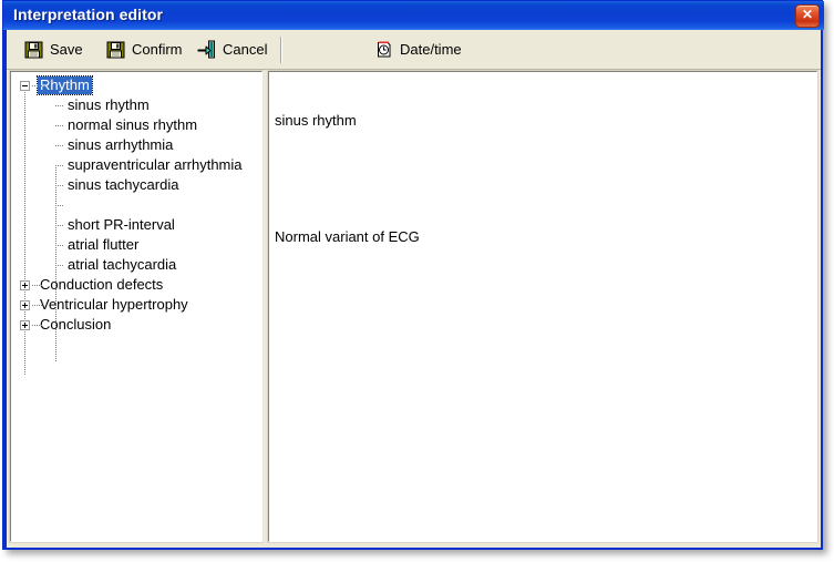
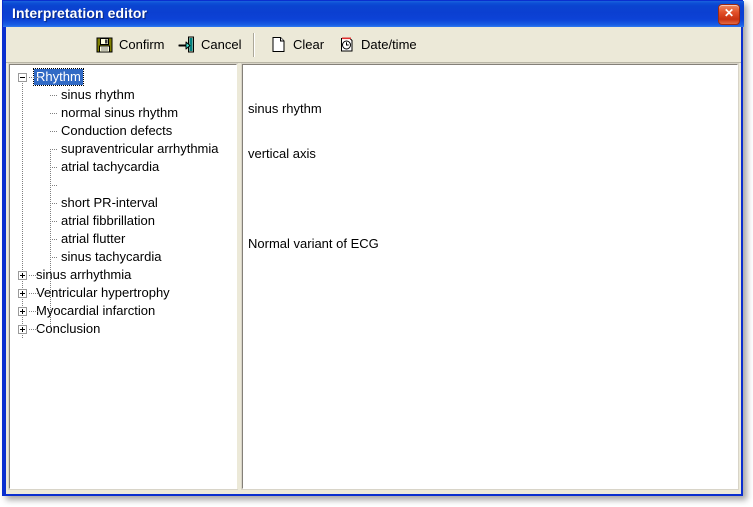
  Interpretation editor
  ✕
- Save
  Confirm
  Cancel
+ Clear
  Date/time
  Rhythm
  sinus rhythm
  normal sinus rhythm
- sinus arrhythmia
+ Conduction defects
  supraventricular arrhythmia
- sinus tachycardia
+ atrial tachycardia
  short PR-interval
+ atrial fibbrillation
  atrial flutter
- atrial tachycardia
+ sinus tachycardia
- Conduction defects
+ sinus arrhythmia
  Ventricular hypertrophy
+ Myocardial infarction
  Conclusion
  sinus rhythm
+ vertical axis
  Normal variant of ECG
